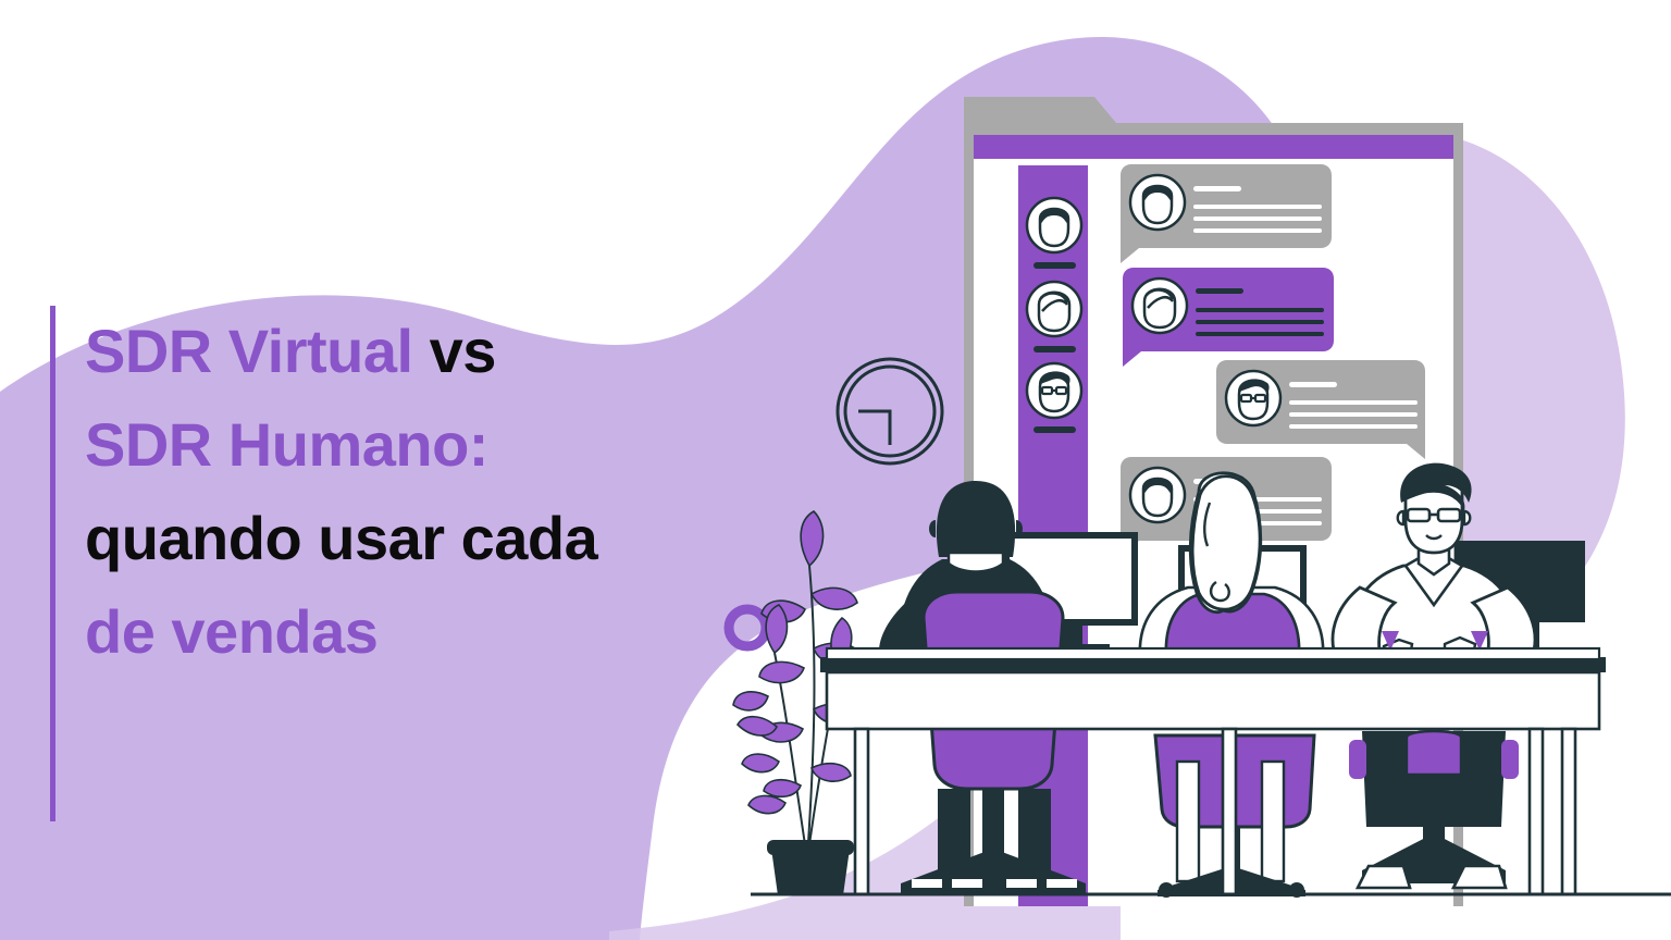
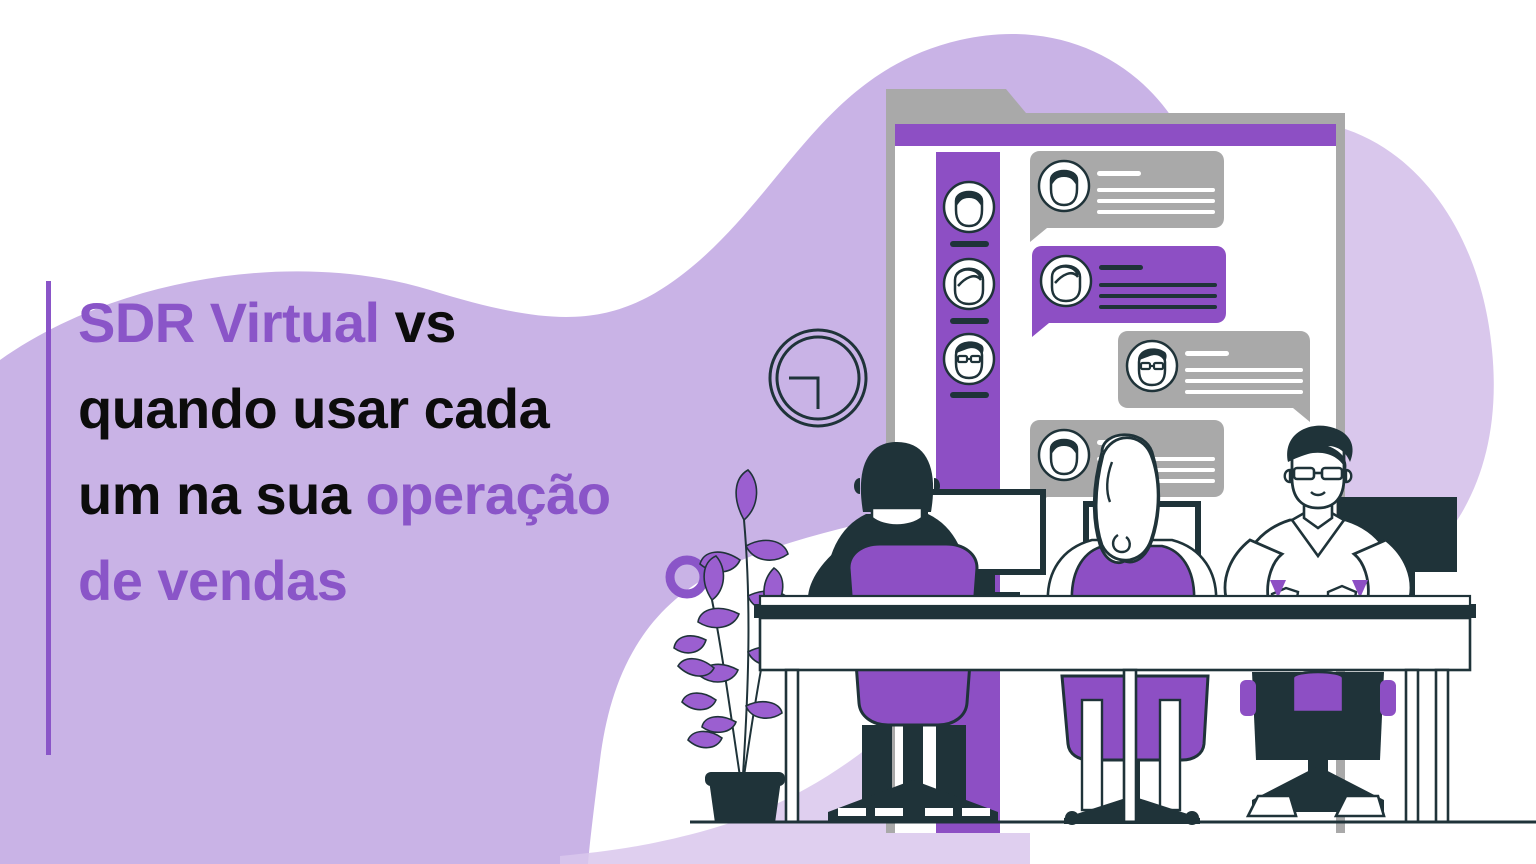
  SDR Virtual vs
- SDR Humano:
  quando usar cada
+ um na sua operação
  de vendas
